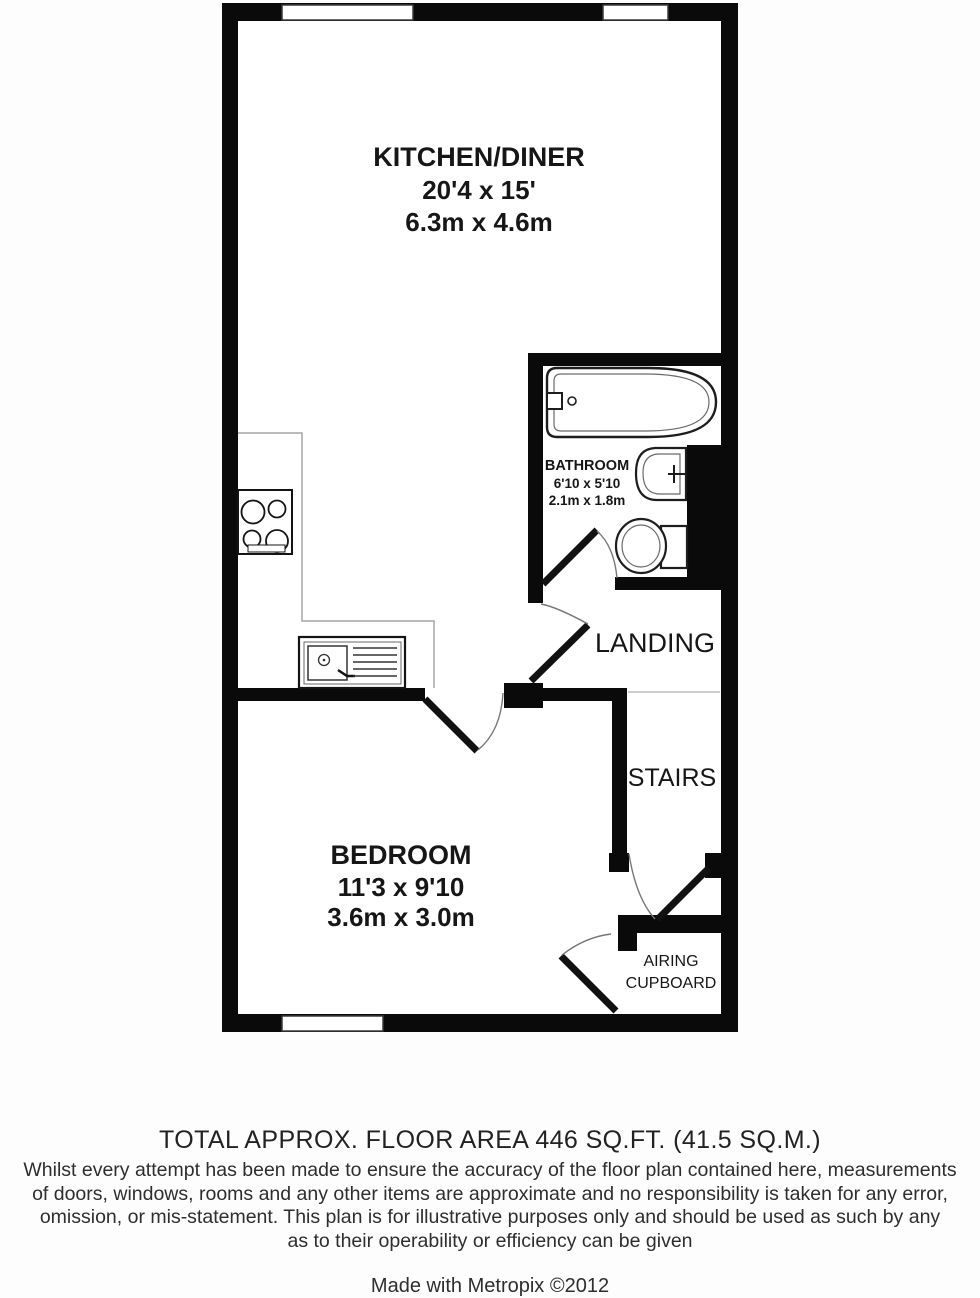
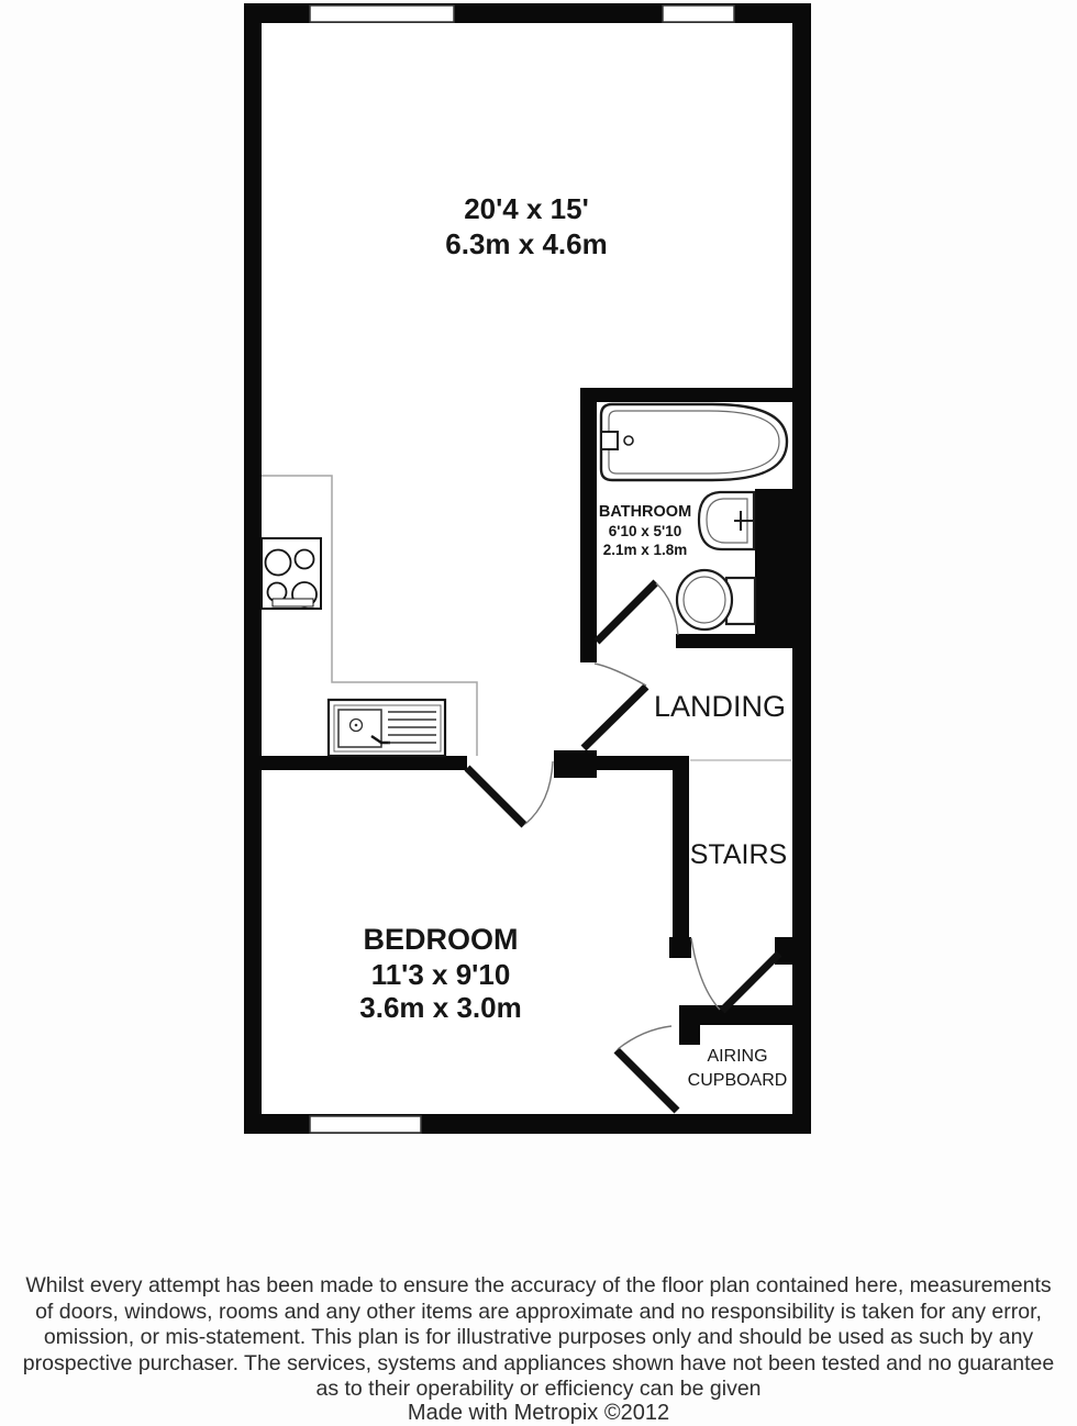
- KITCHEN/DINER
  20'4 x 15'
  6.3m x 4.6m
  BATHROOM
  6'10 x 5'10
  2.1m x 1.8m
  LANDING
  STAIRS
  BEDROOM
  11'3 x 9'10
  3.6m x 3.0m
  AIRING
  CUPBOARD
- TOTAL APPROX. FLOOR AREA 446 SQ.FT. (41.5 SQ.M.)
  Whilst every attempt has been made to ensure the accuracy of the floor plan contained here, measurements
  of doors, windows, rooms and any other items are approximate and no responsibility is taken for any error,
  omission, or mis-statement. This plan is for illustrative purposes only and should be used as such by any
+ prospective purchaser. The services, systems and appliances shown have not been tested and no guarantee
  as to their operability or efficiency can be given
  Made with Metropix ©2012
